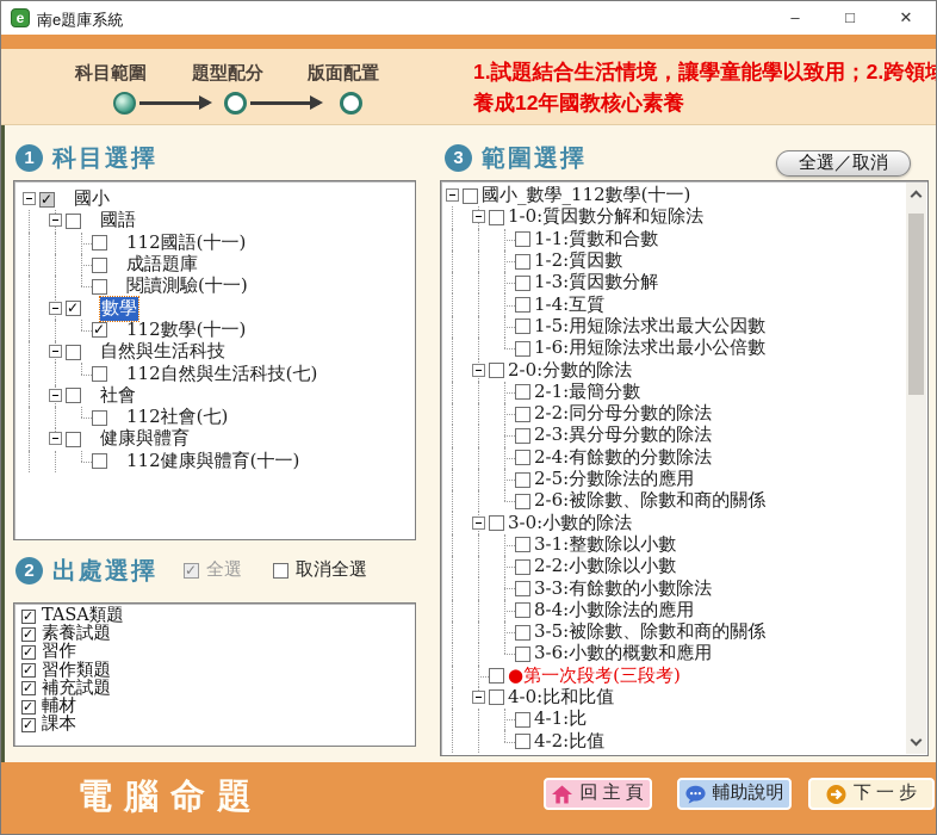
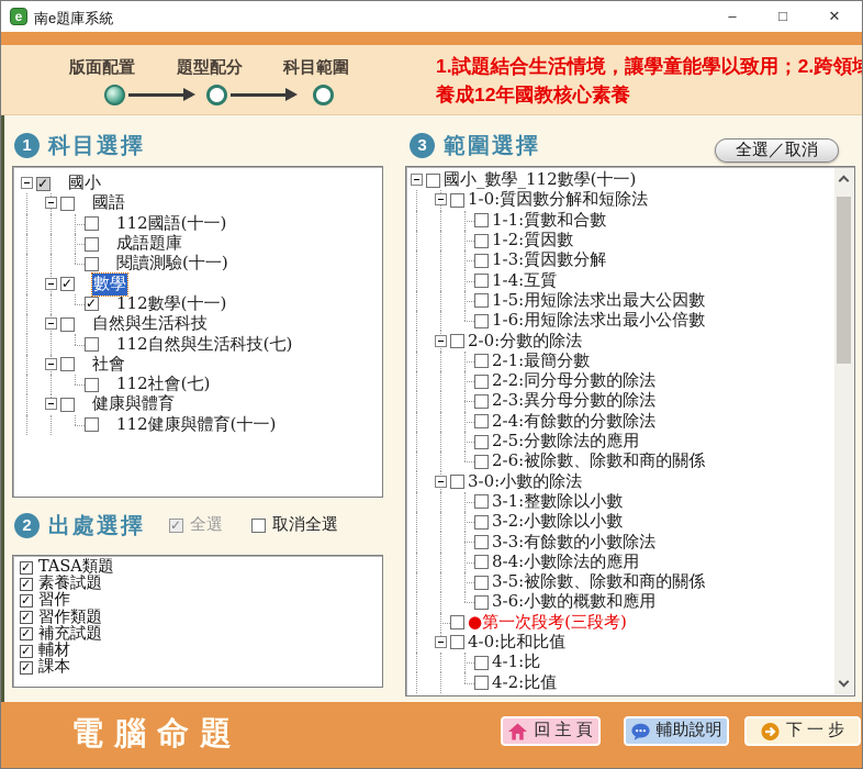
  南e題庫系統
  –
  □
  ✕
- 科目範圍
+ 版面配置
  題型配分
- 版面配置
+ 科目範圍
  1.試題結合生活情境，讓學童能學以致用；2.跨領域
  養成12年國教核心素養
  1
  科目選擇
  國小
  國語
  112國語(十一)
  成語題庫
  閱讀測驗(十一)
  數學
  112數學(十一)
  自然與生活科技
  112自然與生活科技(七)
  社會
  112社會(七)
  健康與體育
  112健康與體育(十一)
  2
  出處選擇
  全選
  取消全選
  TASA類題
  素養試題
  習作
  習作類題
  補充試題
  輔材
  課本
  3
  範圍選擇
  全選／取消
  國小_數學_112數學(十一)
  1-0:質因數分解和短除法
  1-1:質數和合數
  1-2:質因數
  1-3:質因數分解
  1-4:互質
  1-5:用短除法求出最大公因數
  1-6:用短除法求出最小公倍數
  2-0:分數的除法
  2-1:最簡分數
  2-2:同分母分數的除法
  2-3:異分母分數的除法
  2-4:有餘數的分數除法
  2-5:分數除法的應用
  2-6:被除數、除數和商的關係
  3-0:小數的除法
  3-1:整數除以小數
- 2-2:小數除以小數
+ 3-2:小數除以小數
  3-3:有餘數的小數除法
  8-4:小數除法的應用
  3-5:被除數、除數和商的關係
  3-6:小數的概數和應用
  ●第一次段考(三段考)
  4-0:比和比值
  4-1:比
  4-2:比值
  電腦命題
  回 主 頁
  輔助說明
  下 一 步
